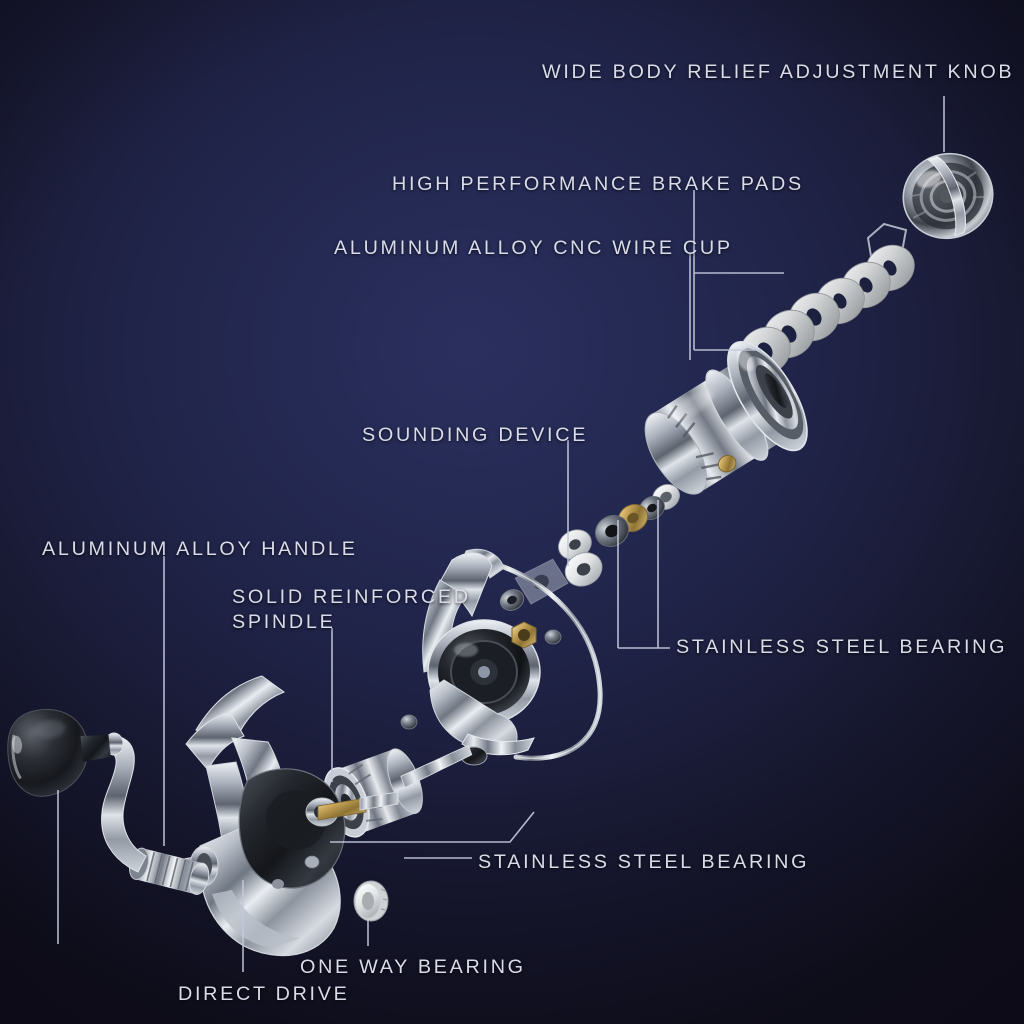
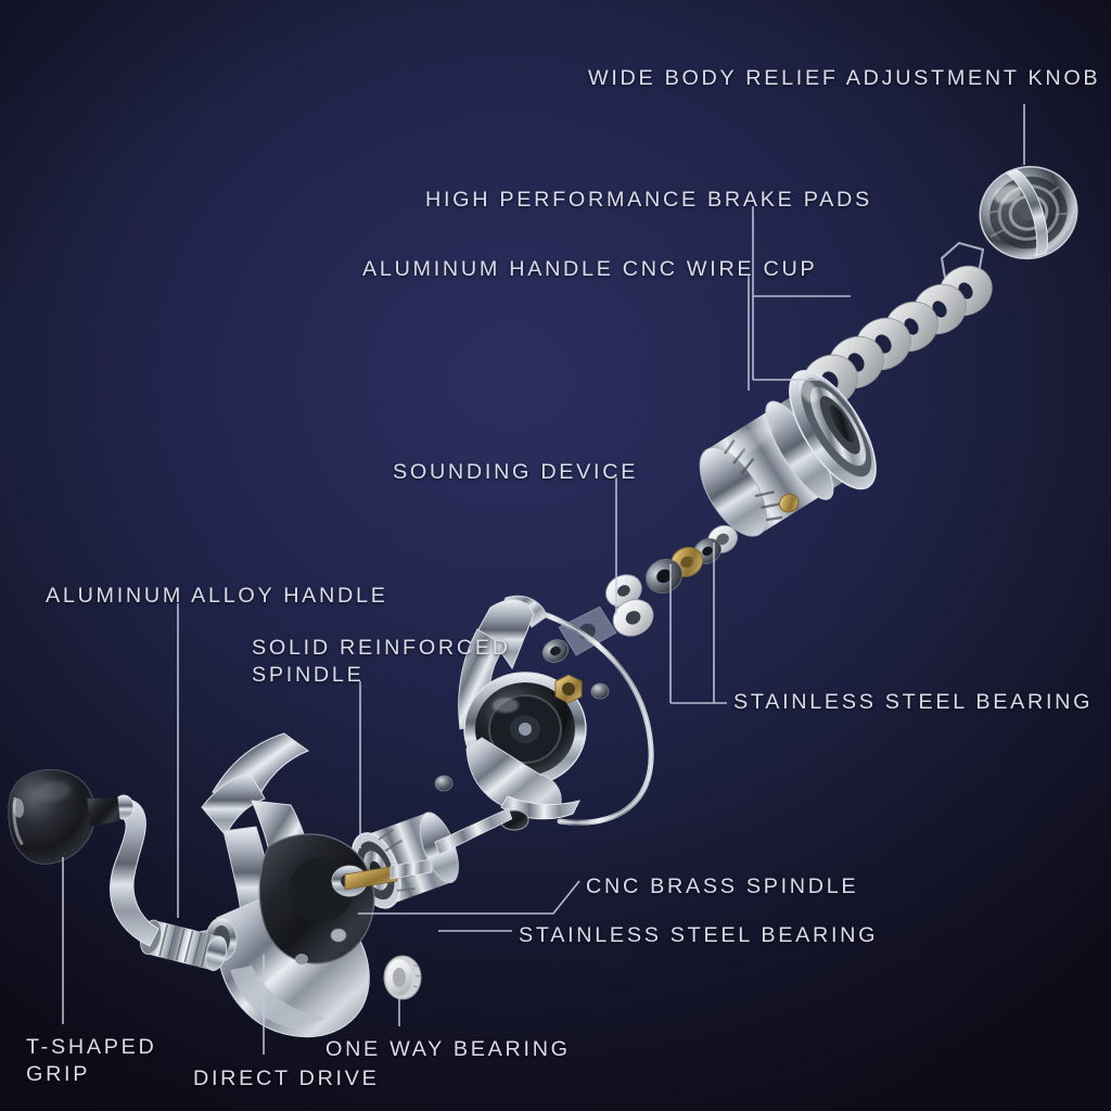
  WIDE BODY RELIEF ADJUSTMENT KNOB
  HIGH PERFORMANCE BRAKE PADS
- ALUMINUM ALLOY CNC WIRE CUP
+ ALUMINUM HANDLE CNC WIRE CUP
  SOUNDING DEVICE
  ALUMINUM ALLOY HANDLE
  SOLID REINFORCED
  SPINDLE
  STAINLESS STEEL BEARING
+ CNC BRASS SPINDLE
  STAINLESS STEEL BEARING
  ONE WAY BEARING
+ T-SHAPED
+ GRIP
  DIRECT DRIVE
